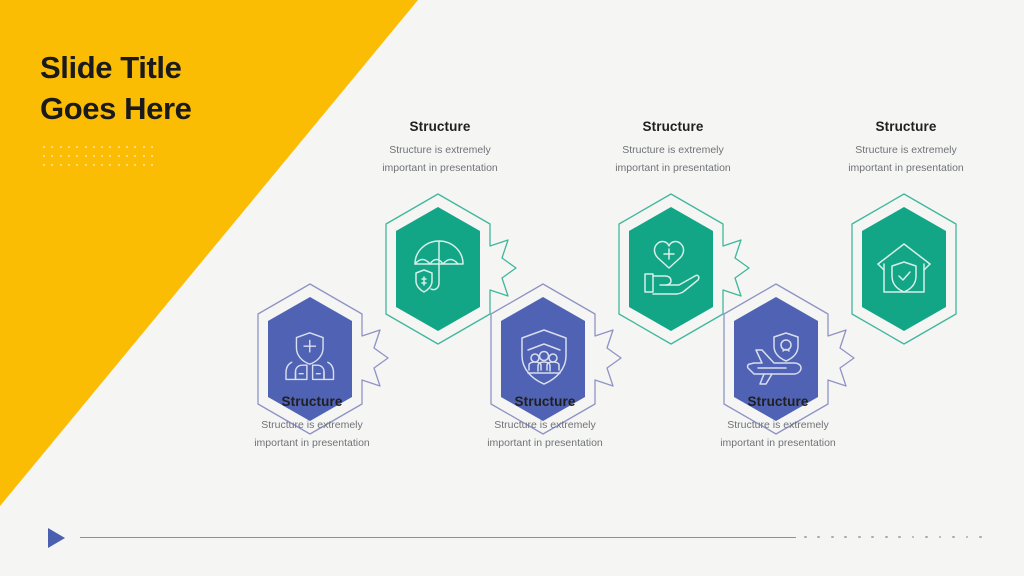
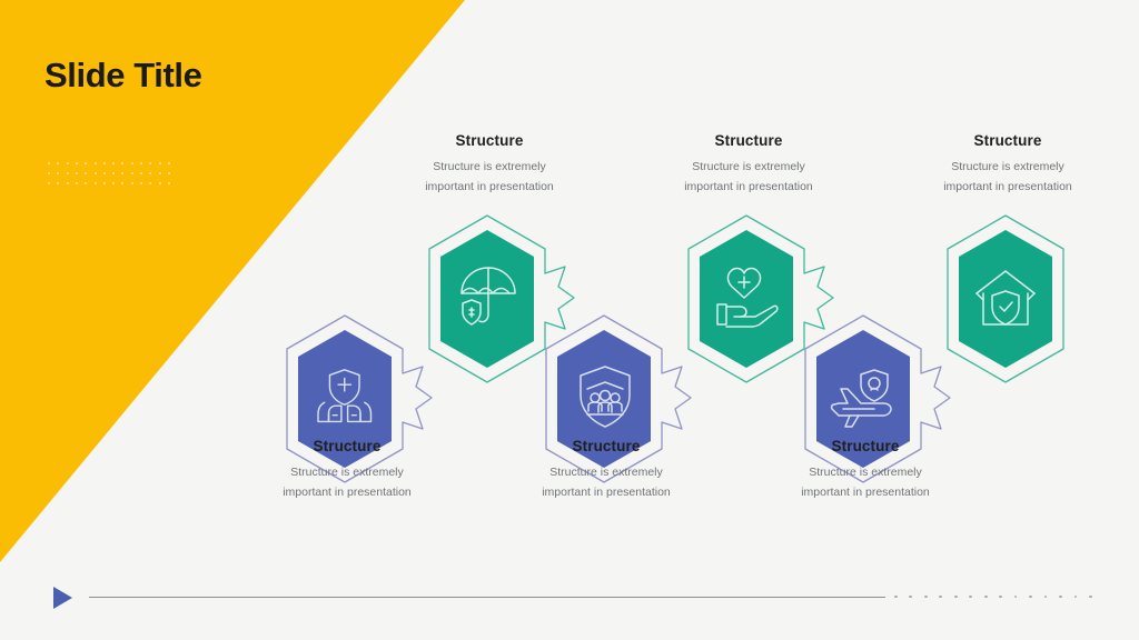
  Slide Title
- Goes Here
  Structure
  Structure is extremely
  important in presentation
  Structure
  Structure is extremely
  important in presentation
  Structure
  Structure is extremely
  important in presentation
  Structure
  Structure is extremely
  important in presentation
  Structure
  Structure is extremely
  important in presentation
  Structure
  Structure is extremely
  important in presentation
